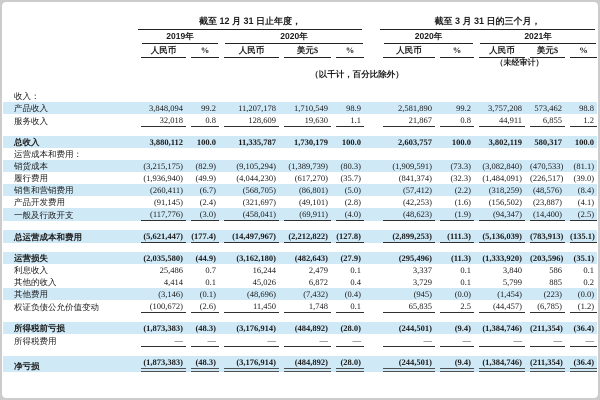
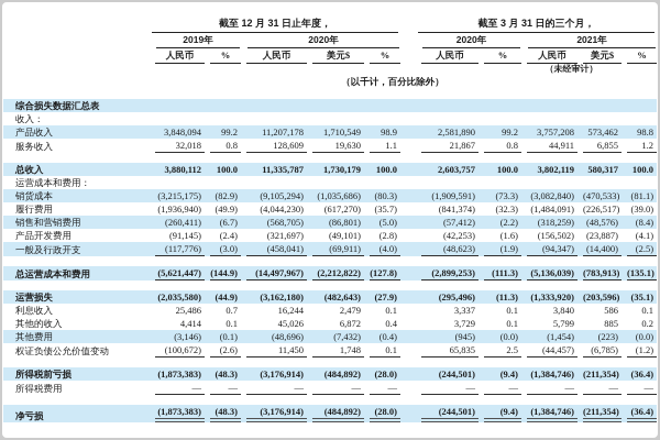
  	截至 12 月 31 日止年度，		截至 3 月 31 日的三个月，
  	2019年	2020年		2020年	2021年
  	人民币	%	人民币	美元$	%		人民币	%	人民币	美元$	%
  	（未经审计）
  	（以千计，百分比除外）
+ 综合损失数据汇总表
  收入：
  产品收入	3,848,094	99.2	11,207,178	1,710,549	98.9		2,581,890	99.2	3,757,208	573,462	98.8
  服务收入	32,018	0.8	128,609	19,630	1.1		21,867	0.8	44,911	6,855	1.2
  总收入	3,880,112	100.0	11,335,787	1,730,179	100.0		2,603,757	100.0	3,802,119	580,317	100.0
  运营成本和费用：
- 销货成本	(3,215,175)	(82.9)	(9,105,294)	(1,389,739)	(80.3)		(1,909,591)	(73.3)	(3,082,840)	(470,533)	(81.1)
+ 销货成本	(3,215,175)	(82.9)	(9,105,294)	(1,035,686)	(80.3)		(1,909,591)	(73.3)	(3,082,840)	(470,533)	(81.1)
  履行费用	(1,936,940)	(49.9)	(4,044,230)	(617,270)	(35.7)		(841,374)	(32.3)	(1,484,091)	(226,517)	(39.0)
  销售和营销费用	(260,411)	(6.7)	(568,705)	(86,801)	(5.0)		(57,412)	(2.2)	(318,259)	(48,576)	(8.4)
  产品开发费用	(91,145)	(2.4)	(321,697)	(49,101)	(2.8)		(42,253)	(1.6)	(156,502)	(23,887)	(4.1)
  一般及行政开支	(117,776)	(3.0)	(458,041)	(69,911)	(4.0)		(48,623)	(1.9)	(94,347)	(14,400)	(2.5)
- 总运营成本和费用	(5,621,447)	(177.4)	(14,497,967)	(2,212,822)	(127.8)		(2,899,253)	(111.3)	(5,136,039)	(783,913)	(135.1)
+ 总运营成本和费用	(5,621,447)	(144.9)	(14,497,967)	(2,212,822)	(127.8)		(2,899,253)	(111.3)	(5,136,039)	(783,913)	(135.1)
  运营损失	(2,035,580)	(44.9)	(3,162,180)	(482,643)	(27.9)		(295,496)	(11.3)	(1,333,920)	(203,596)	(35.1)
  利息收入	25,486	0.7	16,244	2,479	0.1		3,337	0.1	3,840	586	0.1
  其他的收入	4,414	0.1	45,026	6,872	0.4		3,729	0.1	5,799	885	0.2
  其他费用	(3,146)	(0.1)	(48,696)	(7,432)	(0.4)		(945)	(0.0)	(1,454)	(223)	(0.0)
  权证负债公允价值变动	(100,672)	(2.6)	11,450	1,748	0.1		65,835	2.5	(44,457)	(6,785)	(1.2)
  所得税前亏损	(1,873,383)	(48.3)	(3,176,914)	(484,892)	(28.0)		(244,501)	(9.4)	(1,384,746)	(211,354)	(36.4)
  所得税费用	—	—	—	—	—		—	—	—	—	—
  净亏损	(1,873,383)	(48.3)	(3,176,914)	(484,892)	(28.0)		(244,501)	(9.4)	(1,384,746)	(211,354)	(36.4)
